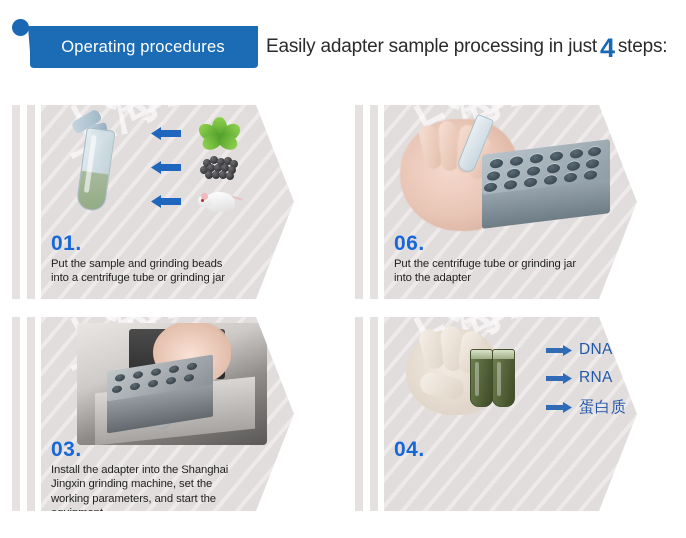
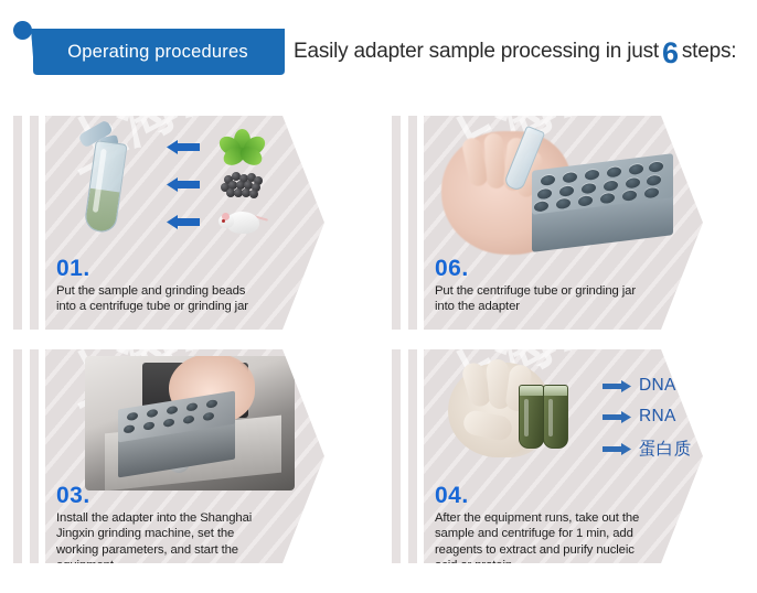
  Operating procedures
  Easily adapter sample processing in just
- 4
+ 6
  steps:
  01.
  Put the sample and grinding beads
  into a centrifuge tube or grinding jar
  06.
  Put the centrifuge tube or grinding jar
  into the adapter
  03.
  Install the adapter into the Shanghai
  Jingxin grinding machine, set the
  working parameters, and start the
  DNA
  RNA
  蛋白质
  04.
+ After the equipment runs, take out the
+ sample and centrifuge for 1 min, add
+ reagents to extract and purify nucleic
